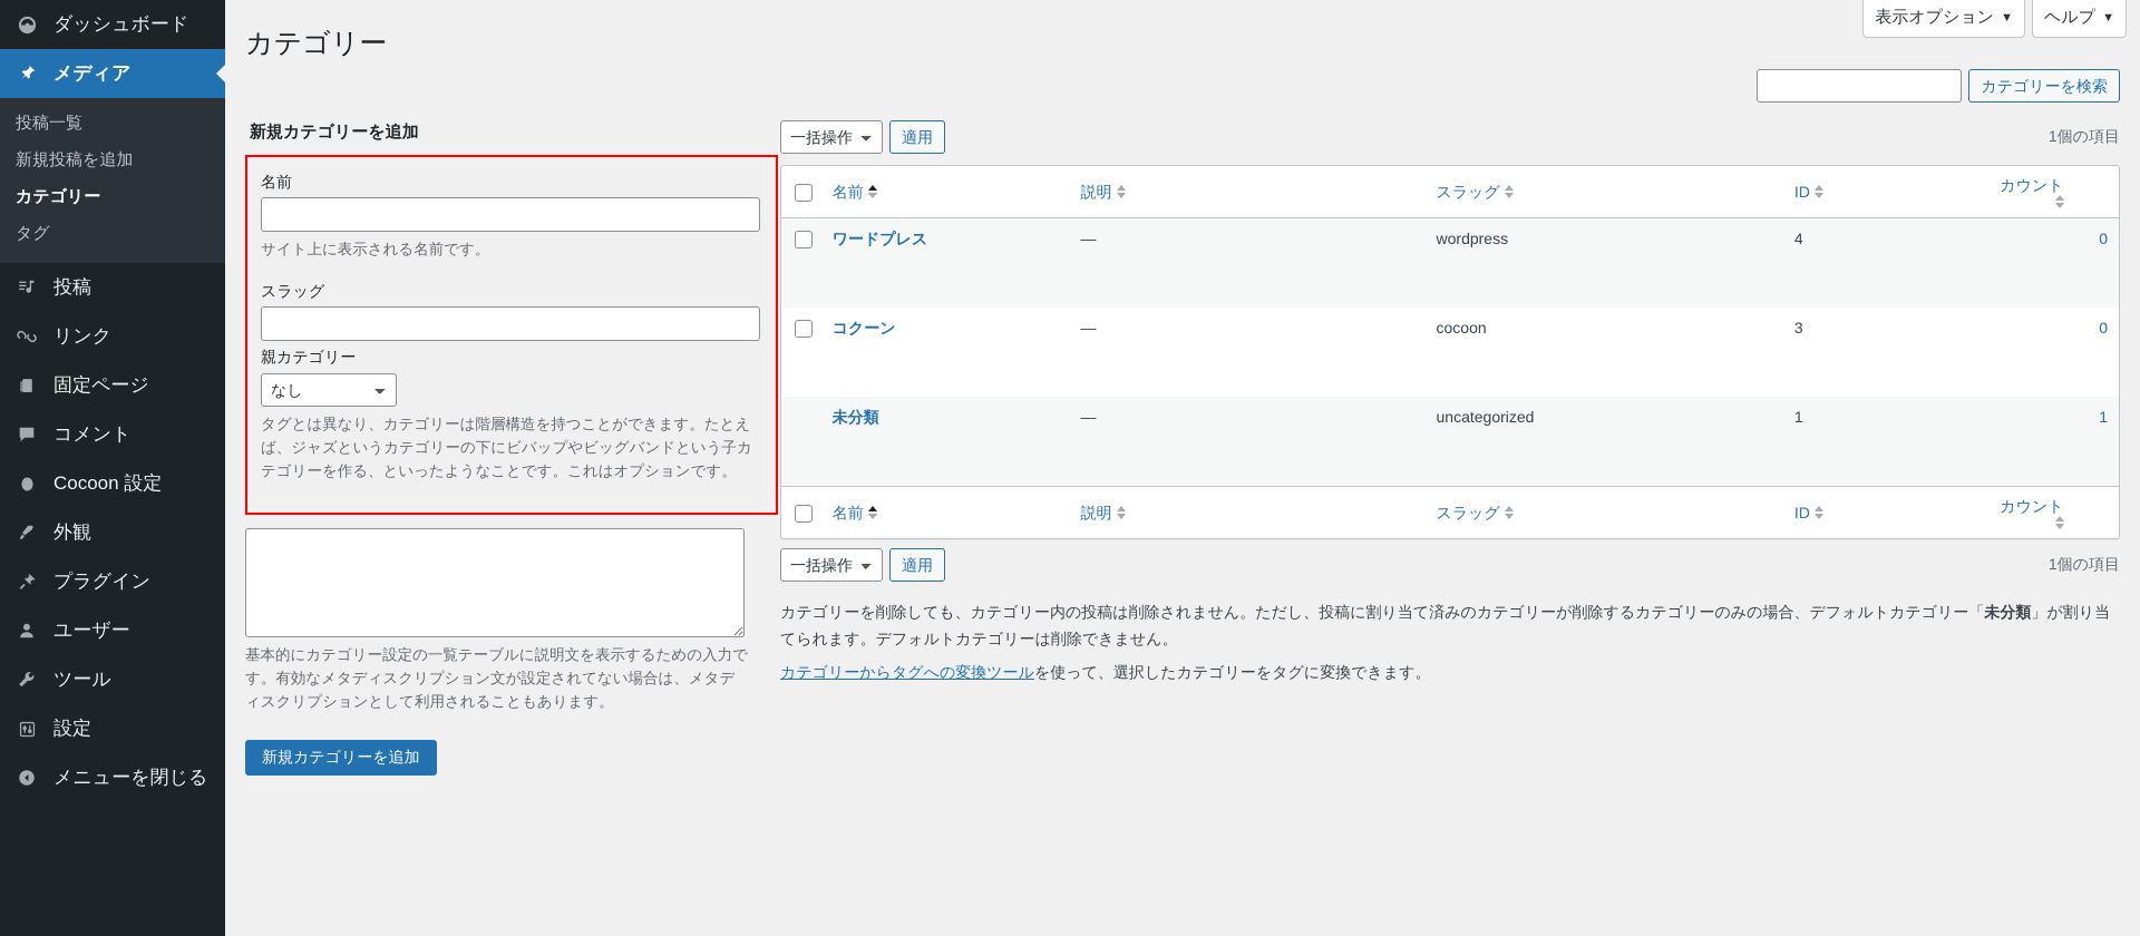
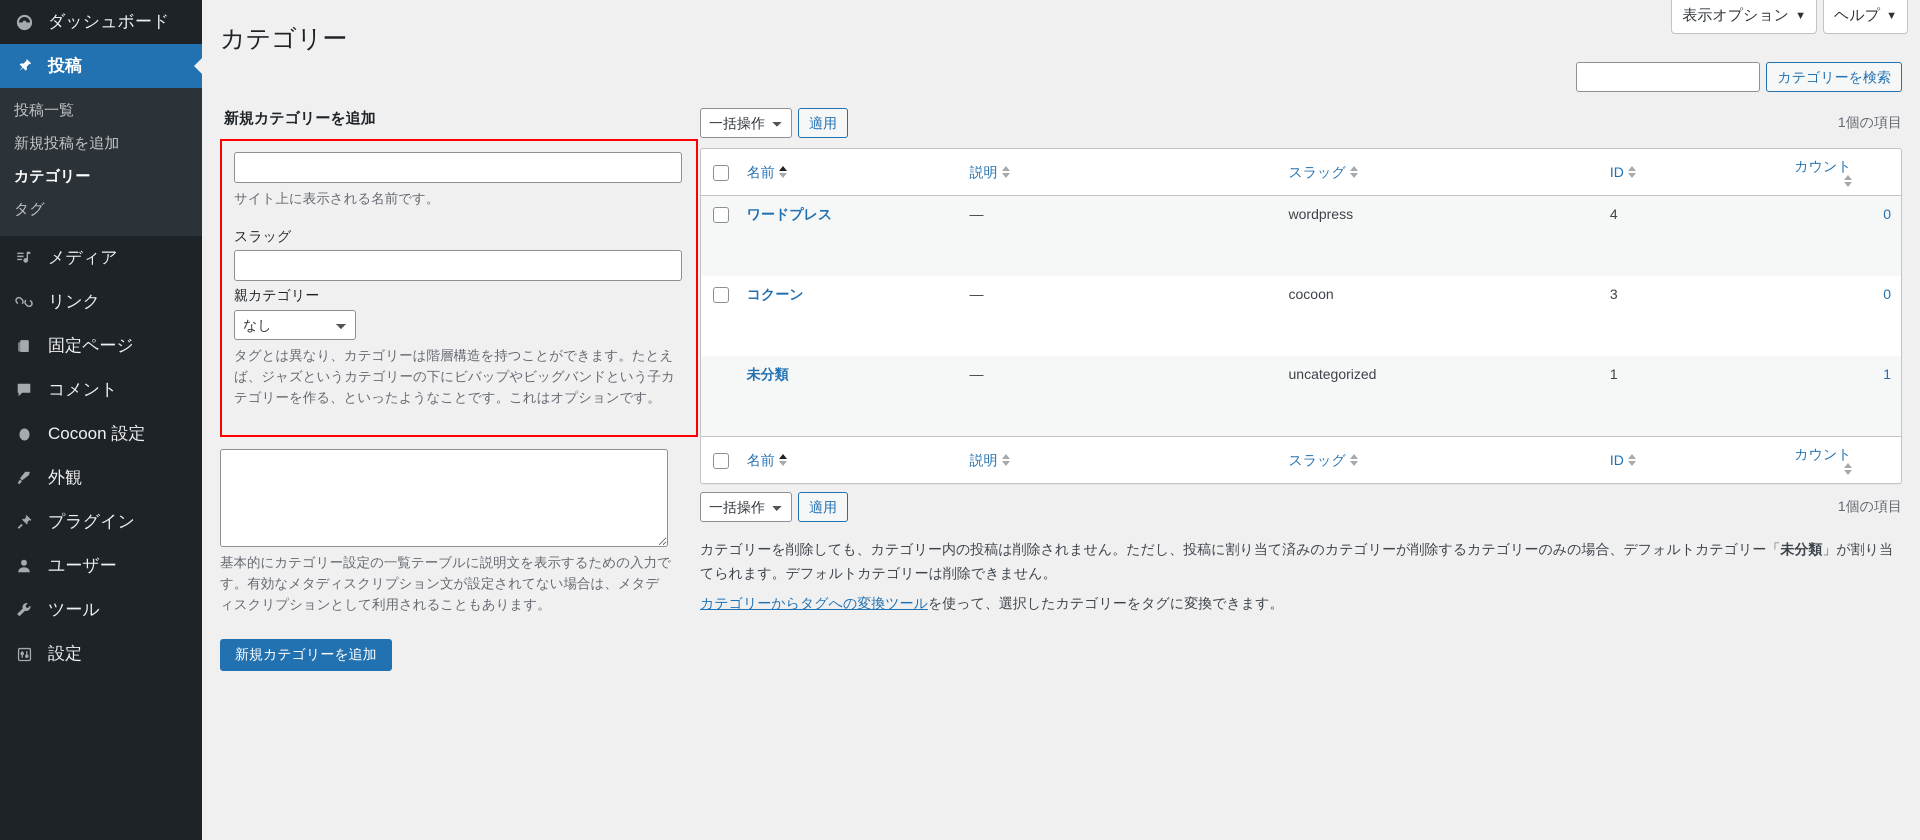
  ダッシュボード
- メディア
+ 投稿
  投稿一覧
  新規投稿を追加
  カテゴリー
  タグ
- 投稿
+ メディア
  リンク
  固定ページ
  コメント
  Cocoon 設定
  外観
  プラグイン
  ユーザー
  ツール
  設定
- メニューを閉じる
  表示オプション
  ▼
  ヘルプ
  ▼
  カテゴリー
  カテゴリーを検索
  新規カテゴリーを追加
- 名前
  サイト上に表示される名前です。
  スラッグ
  親カテゴリー
  なし
  タグとは異なり、カテゴリーは階層構造を持つことができます。たとえば、ジャズというカテゴリーの下にビバップやビッグバンドという子カテゴリーを作る、といったようなことです。これはオプションです。
  基本的にカテゴリー設定の一覧テーブルに説明文を表示するための入力です。有効なメタディスクリプション文が設定されてない場合は、メタディスクリプションとして利用されることもあります。
  新規カテゴリーを追加
  一括操作
  適用
  1個の項目
  	名前	説明	スラッグ	ID	カウント
  	ワードプレス	—	wordpress	4	0
  	コクーン	—	cocoon	3	0
  	未分類	—	uncategorized	1	1
  	名前	説明	スラッグ	ID	カウント
  一括操作
  適用
  1個の項目
  カテゴリーを削除しても、カテゴリー内の投稿は削除されません。ただし、投稿に割り当て済みのカテゴリーが削除するカテゴリーのみの場合、デフォルトカテゴリー「未分類」が割り当てられます。デフォルトカテゴリーは削除できません。
  カテゴリーからタグへの変換ツールを使って、選択したカテゴリーをタグに変換できます。
